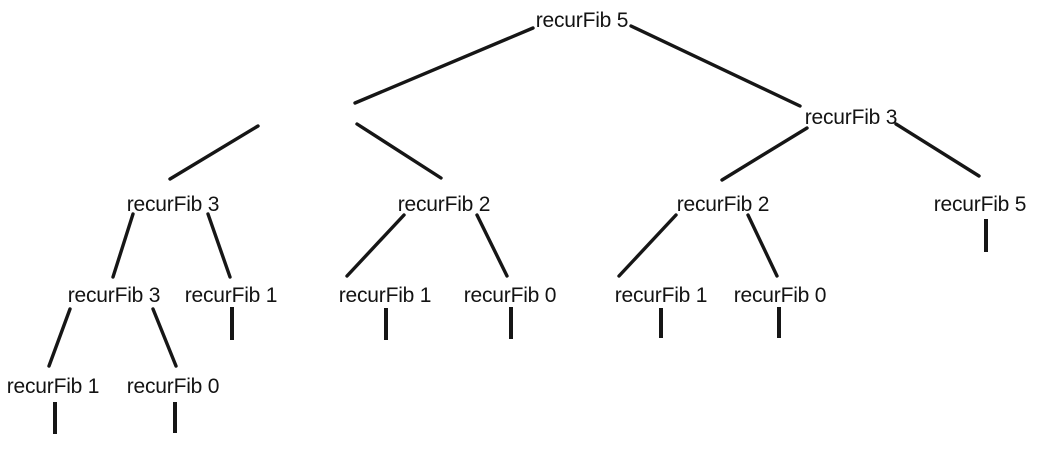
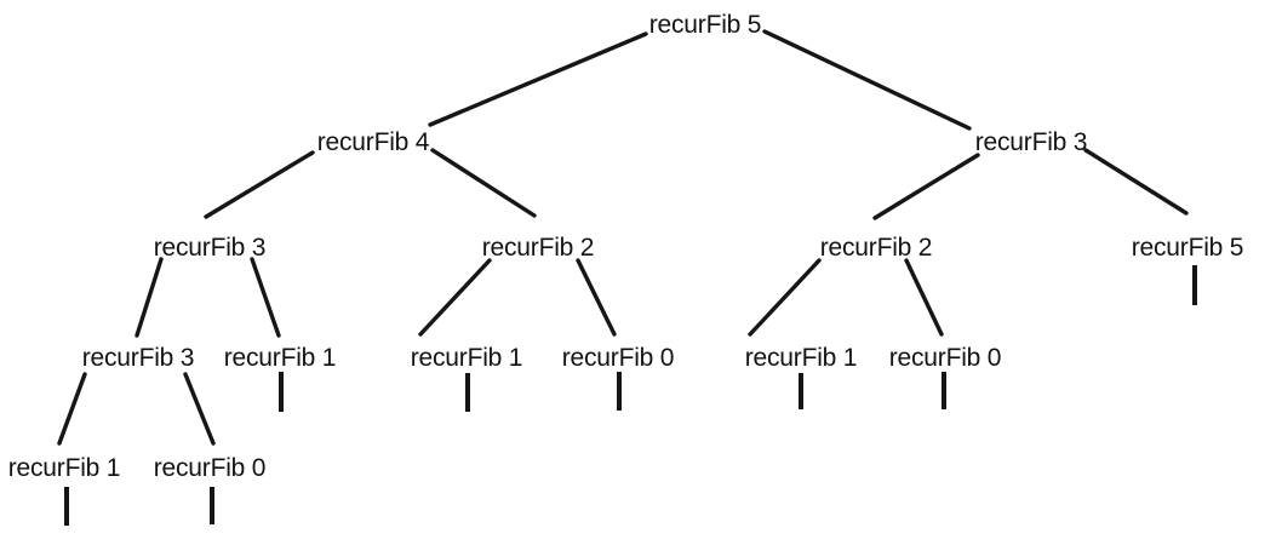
  recurFib 5
+ recurFib 4
  recurFib 3
  recurFib 3
  recurFib 2
  recurFib 2
  recurFib 5
  recurFib 3
  recurFib 1
  recurFib 1
  recurFib 0
  recurFib 1
  recurFib 0
  recurFib 1
  recurFib 0
